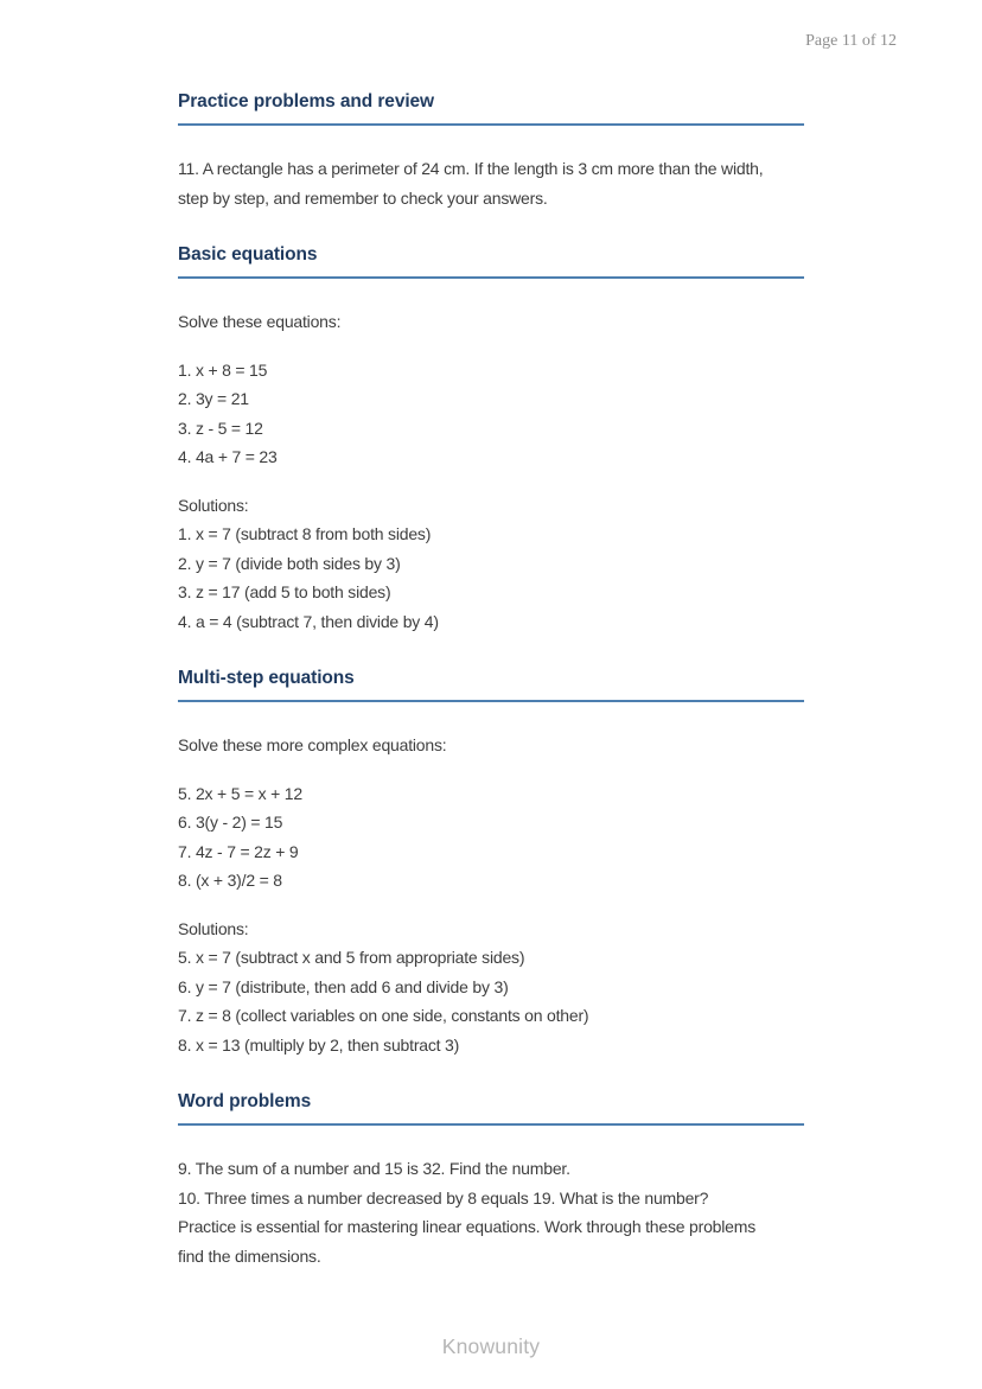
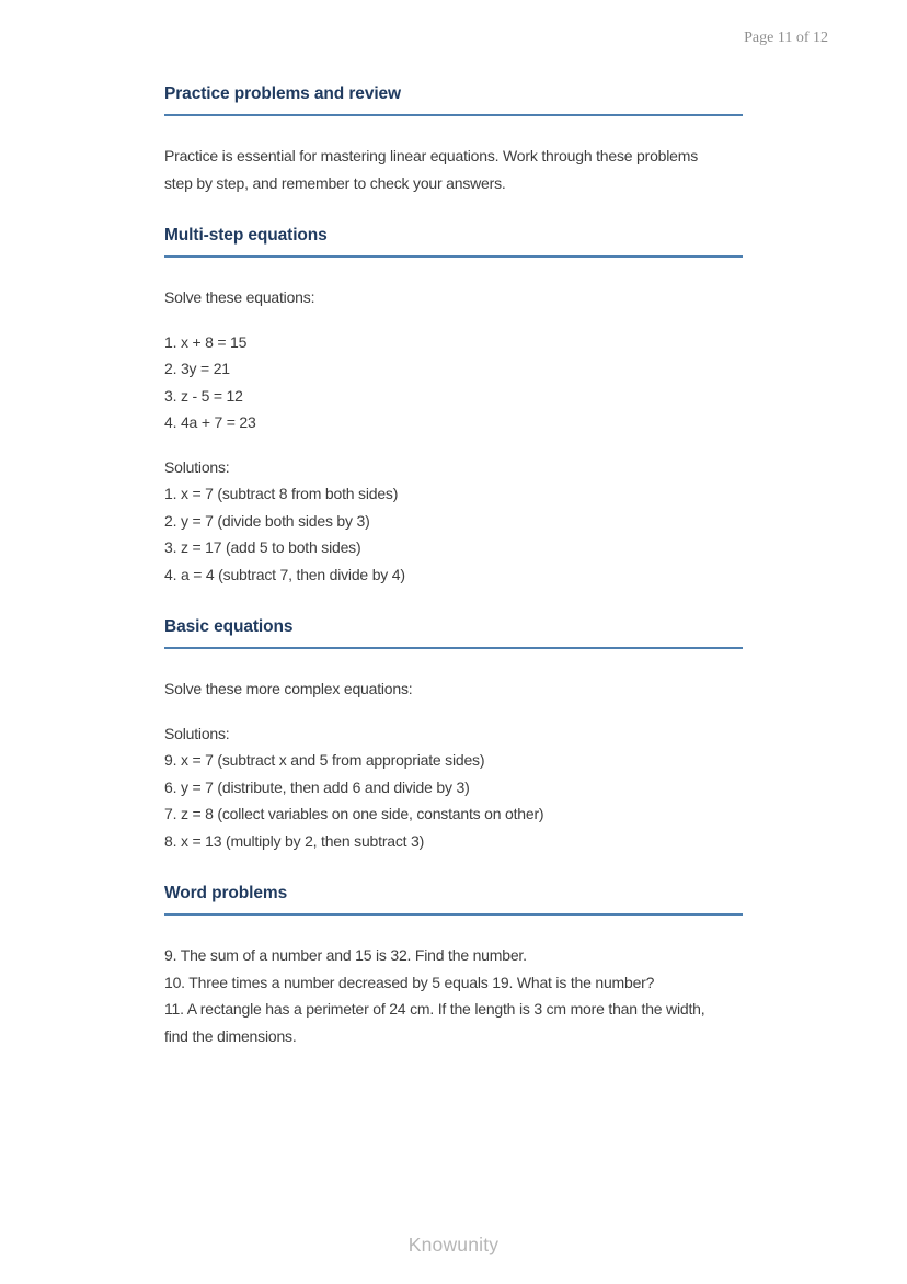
  Page 11 of 12
  Practice problems and review
- 11. A rectangle has a perimeter of 24 cm. If the length is 3 cm more than the width,
+ Practice is essential for mastering linear equations. Work through these problems
  step by step, and remember to check your answers.
- Basic equations
+ Multi-step equations
  Solve these equations:
  1. x + 8 = 15
  2. 3y = 21
  3. z - 5 = 12
  4. 4a + 7 = 23
  Solutions:
  1. x = 7 (subtract 8 from both sides)
  2. y = 7 (divide both sides by 3)
  3. z = 17 (add 5 to both sides)
  4. a = 4 (subtract 7, then divide by 4)
- Multi-step equations
+ Basic equations
  Solve these more complex equations:
- 5. 2x + 5 = x + 12
- 6. 3(y - 2) = 15
- 7. 4z - 7 = 2z + 9
- 8. (x + 3)/2 = 8
  Solutions:
- 5. x = 7 (subtract x and 5 from appropriate sides)
+ 9. x = 7 (subtract x and 5 from appropriate sides)
  6. y = 7 (distribute, then add 6 and divide by 3)
  7. z = 8 (collect variables on one side, constants on other)
  8. x = 13 (multiply by 2, then subtract 3)
  Word problems
  9. The sum of a number and 15 is 32. Find the number.
- 10. Three times a number decreased by 8 equals 19. What is the number?
+ 10. Three times a number decreased by 5 equals 19. What is the number?
- Practice is essential for mastering linear equations. Work through these problems
+ 11. A rectangle has a perimeter of 24 cm. If the length is 3 cm more than the width,
  find the dimensions.
  Knowunity
